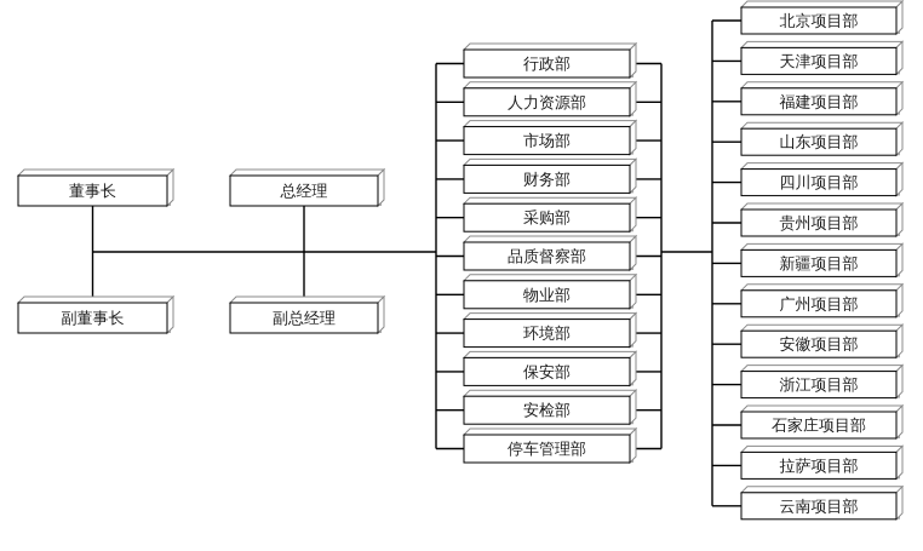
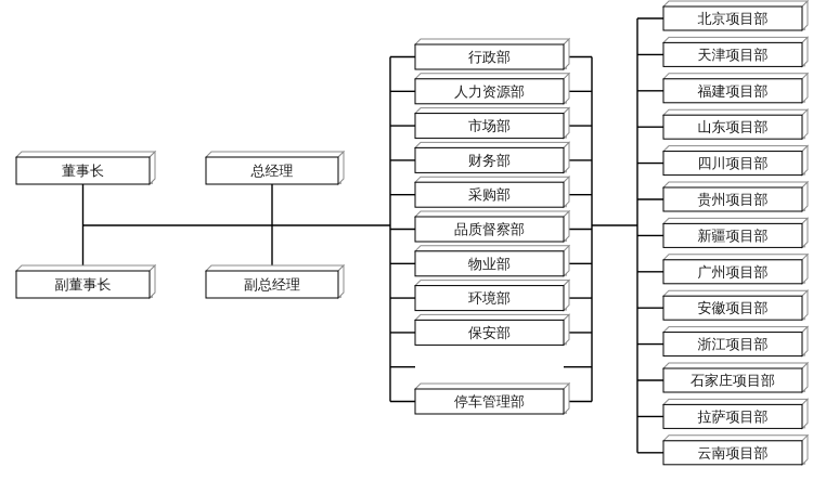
  行政部
  人力资源部
  市场部
  财务部
  采购部
  品质督察部
  物业部
  环境部
  保安部
- 安检部
  停车管理部
  北京项目部
  天津项目部
  福建项目部
  山东项目部
  四川项目部
  贵州项目部
  新疆项目部
  广州项目部
  安徽项目部
  浙江项目部
  石家庄项目部
  拉萨项目部
  云南项目部
  董事长
  副董事长
  总经理
  副总经理
